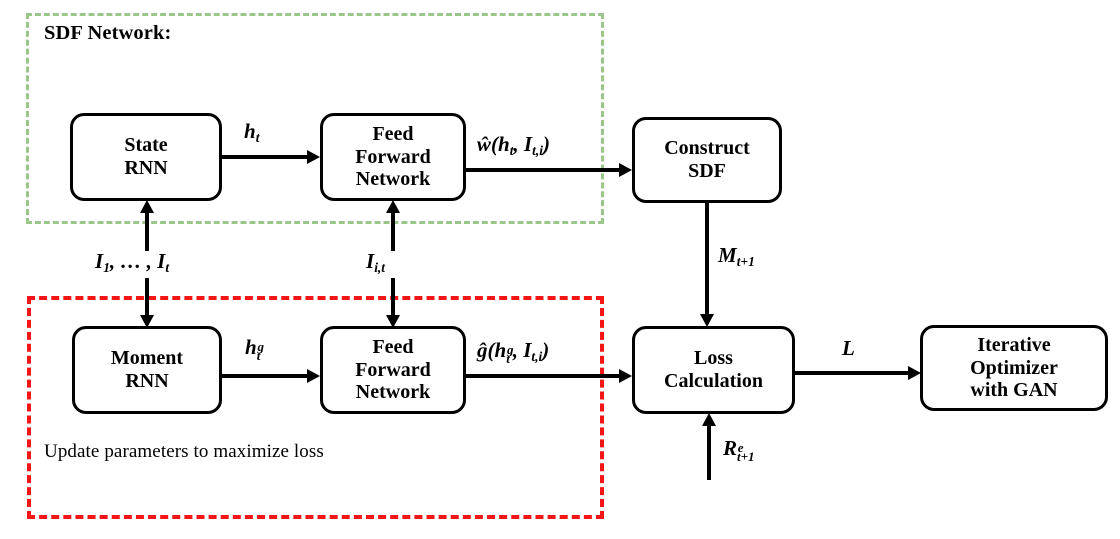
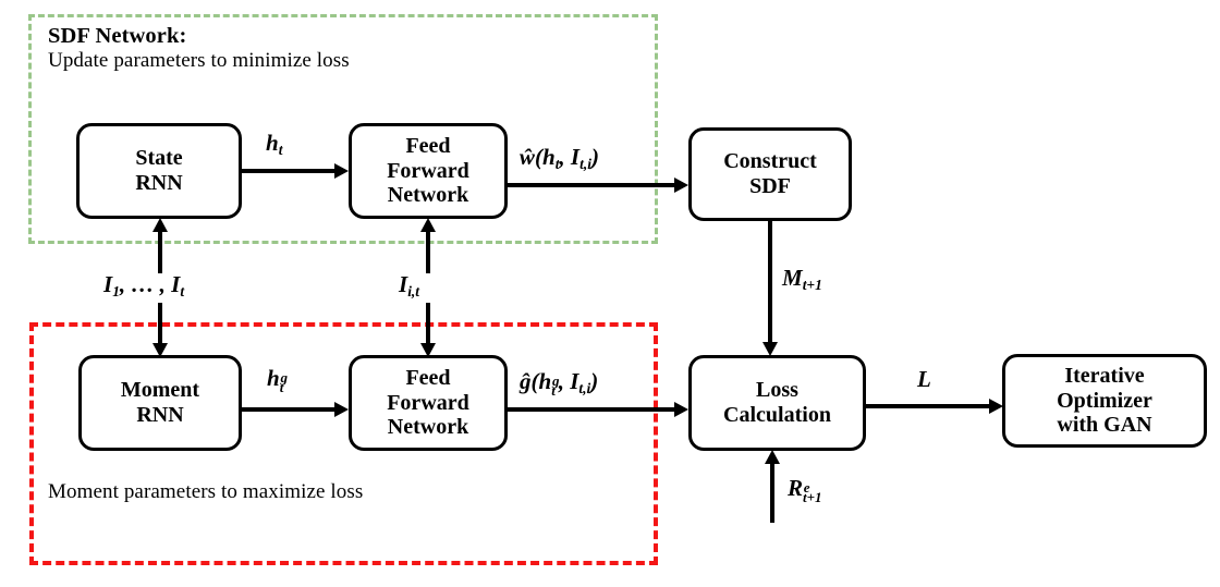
  SDF Network:
+ Update parameters to minimize loss
- Update parameters to maximize loss
+ Moment parameters to maximize loss
  State
  RNN
  Feed
  Forward
  Network
  Construct
  SDF
  Moment
  RNN
  Feed
  Forward
  Network
  Loss
  Calculation
  Iterative
  Optimizer
  with GAN
  ht
  ŵ(ht, It,i)
  Mt+1
  I1, … , It
  Ii,t
  h
  g
  t
  ĝ(h
  g
  t
  , It,i)
  R
  e
  t+1
  L
